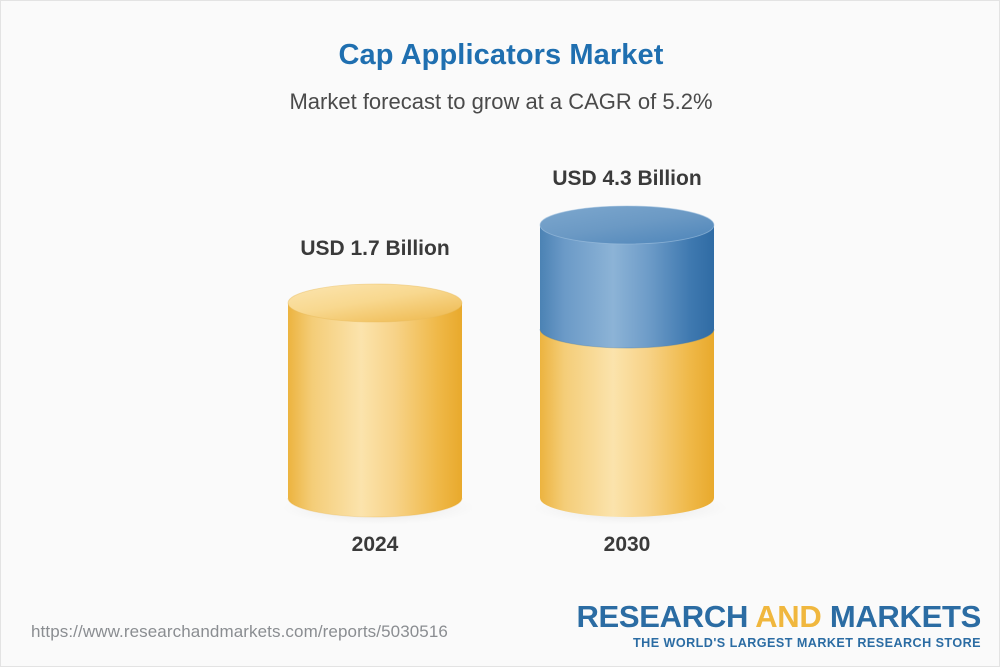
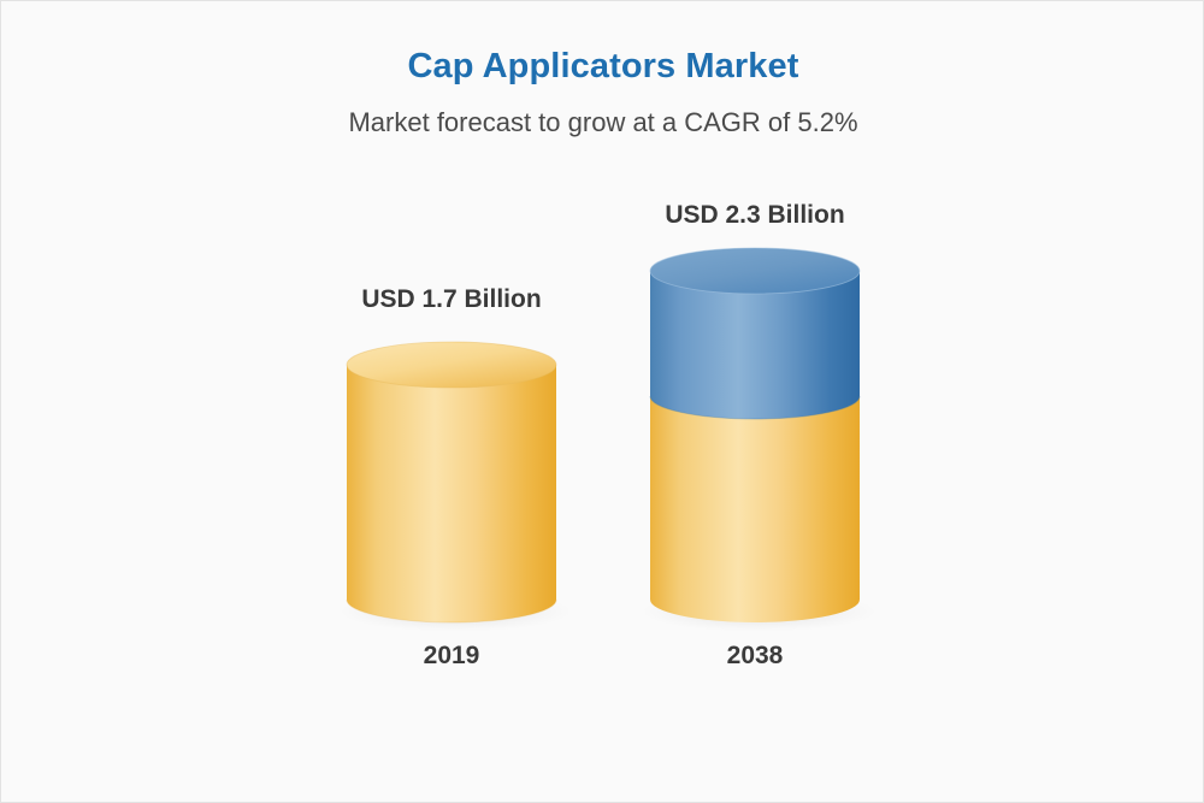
  Cap Applicators Market
  Market forecast to grow at a CAGR of 5.2%
  USD 1.7 Billion
- 2024
+ 2019
- USD 4.3 Billion
+ USD 2.3 Billion
- 2030
+ 2038
- https://www.researchandmarkets.com/reports/5030516
- RESEARCH AND MARKETS
- THE WORLD'S LARGEST MARKET RESEARCH STORE
